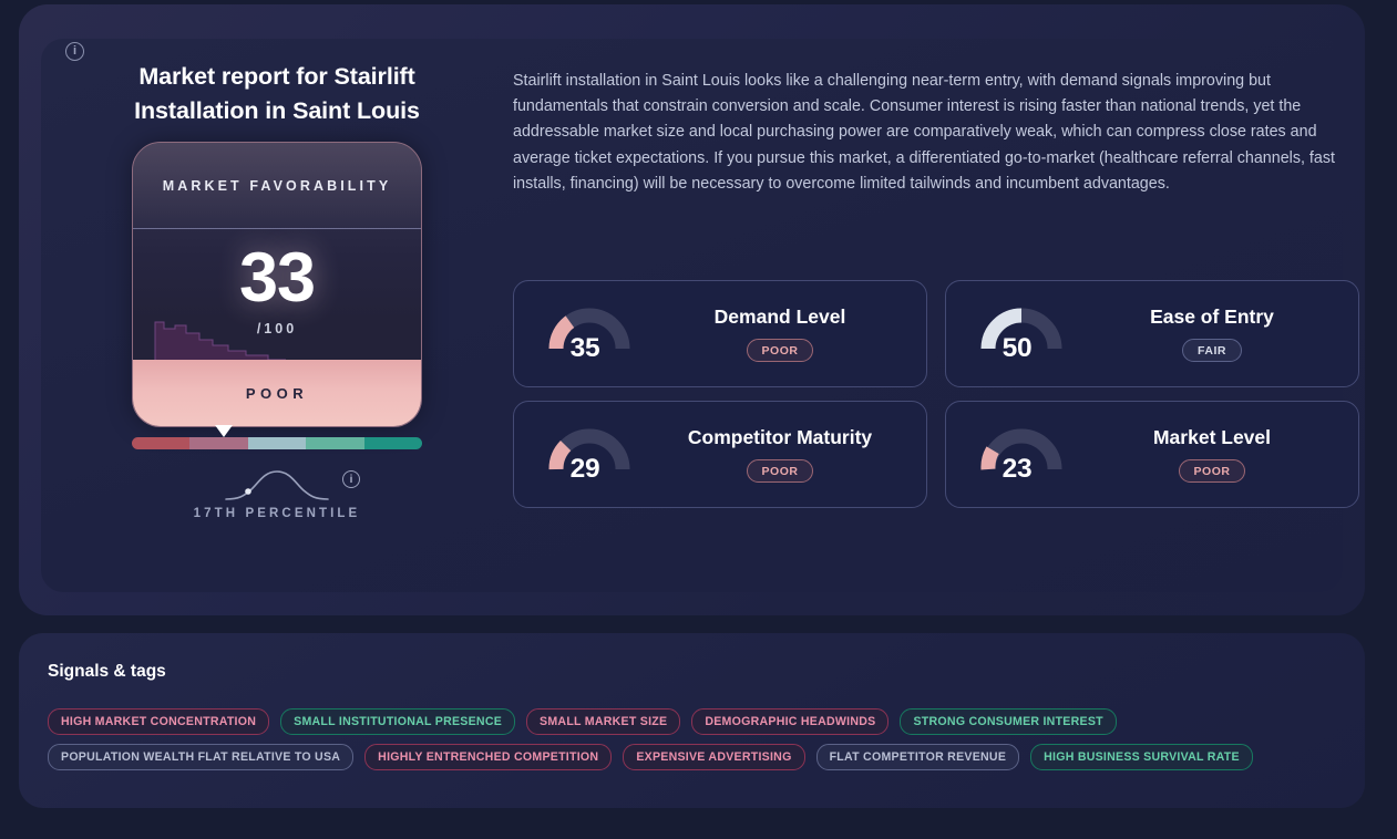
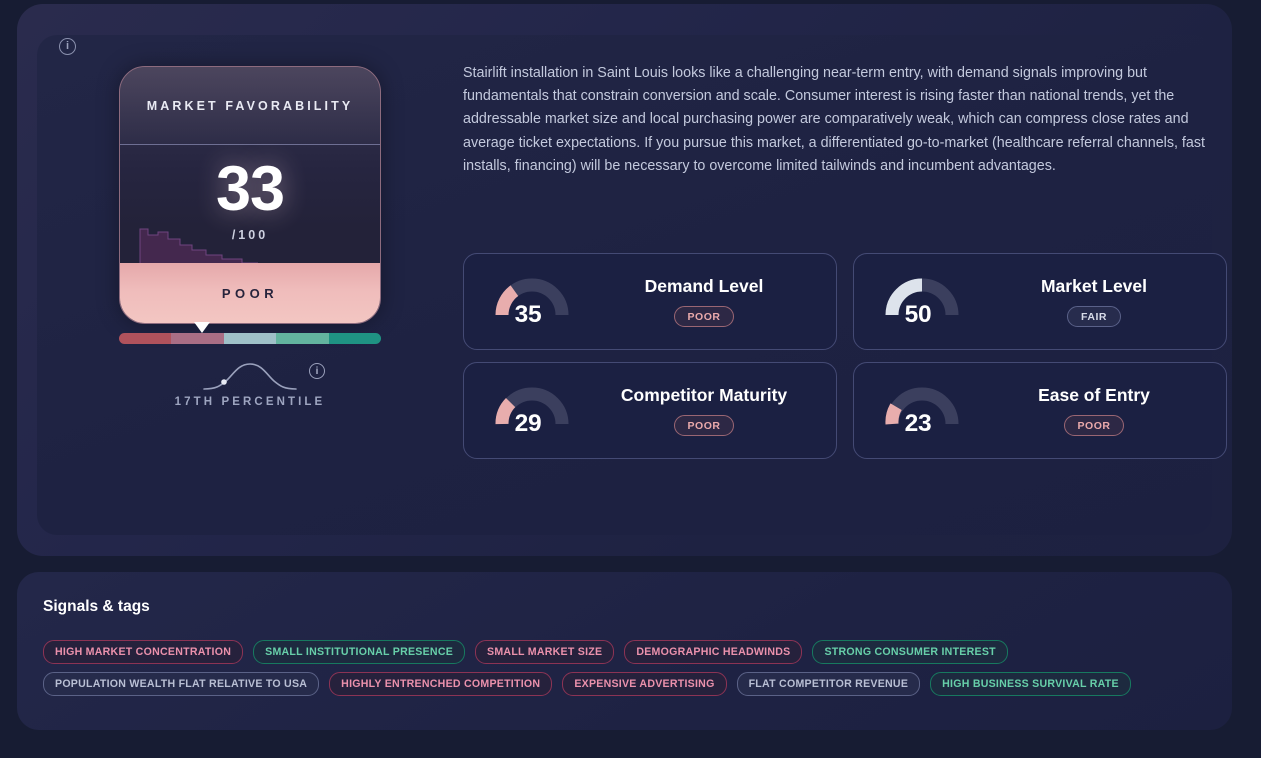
  i
- Market report for Stairlift Installation in Saint Louis
  MARKET FAVORABILITY
  33
  /100
  POOR
  i
  17TH PERCENTILE
  Stairlift installation in Saint Louis looks like a challenging near-term entry, with demand signals improving but fundamentals that constrain conversion and scale. Consumer interest is rising faster than national trends, yet the addressable market size and local purchasing power are comparatively weak, which can compress close rates and average ticket expectations. If you pursue this market, a differentiated go-to-market (healthcare referral channels, fast installs, financing) will be necessary to overcome limited tailwinds and incumbent advantages.
  35
  Demand Level
  POOR
  50
- Ease of Entry
+ Market Level
  FAIR
  29
  Competitor Maturity
  POOR
  23
- Market Level
+ Ease of Entry
  POOR
  Signals & tags
  HIGH MARKET CONCENTRATION
  SMALL INSTITUTIONAL PRESENCE
  SMALL MARKET SIZE
  DEMOGRAPHIC HEADWINDS
  STRONG CONSUMER INTEREST
  POPULATION WEALTH FLAT RELATIVE TO USA
  HIGHLY ENTRENCHED COMPETITION
  EXPENSIVE ADVERTISING
  FLAT COMPETITOR REVENUE
  HIGH BUSINESS SURVIVAL RATE
